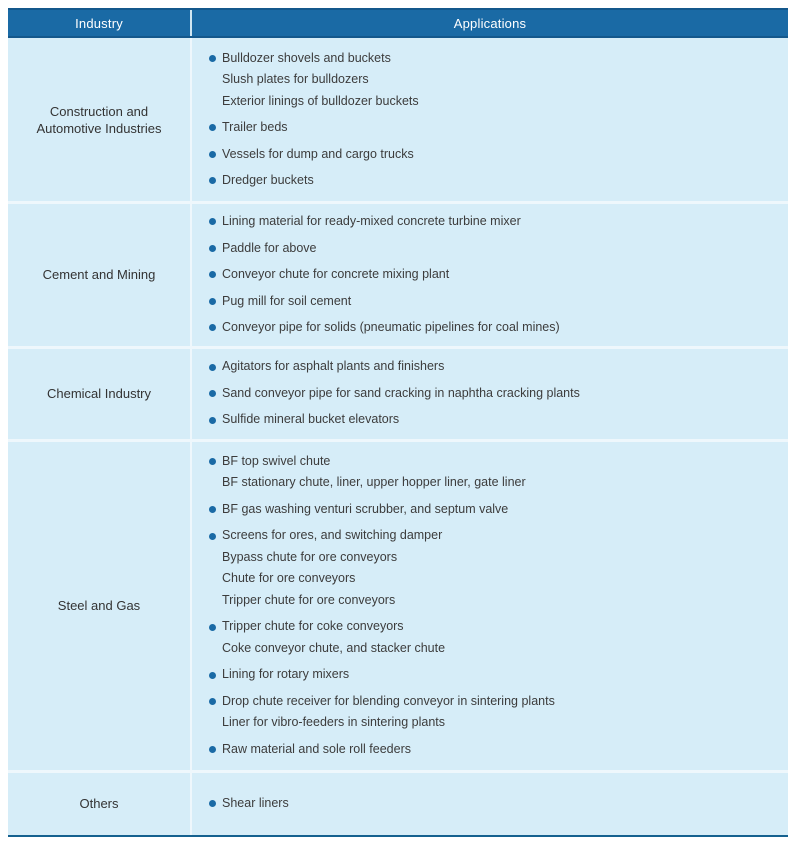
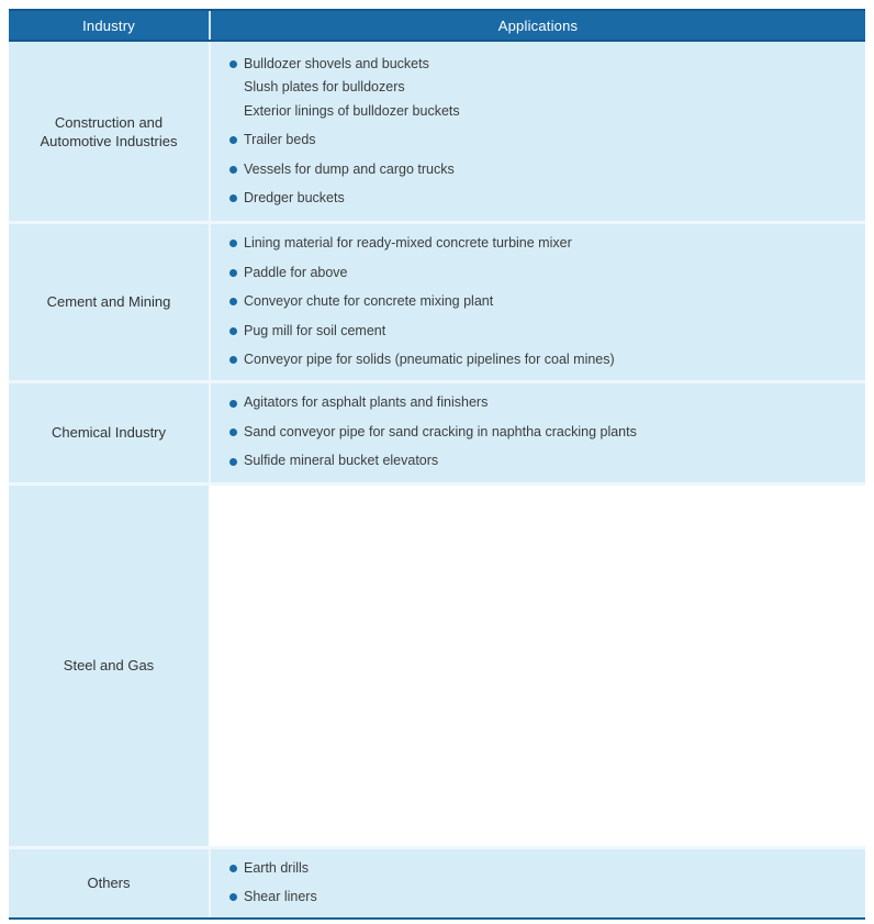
  Industry
  Applications
  Construction and Automotive Industries
  Bulldozer shovels and buckets
  Slush plates for bulldozers
  Exterior linings of bulldozer buckets
  Trailer beds
  Vessels for dump and cargo trucks
  Dredger buckets
  Cement and Mining
  Lining material for ready-mixed concrete turbine mixer
  Paddle for above
  Conveyor chute for concrete mixing plant
  Pug mill for soil cement
  Conveyor pipe for solids (pneumatic pipelines for coal mines)
  Chemical Industry
  Agitators for asphalt plants and finishers
  Sand conveyor pipe for sand cracking in naphtha cracking plants
  Sulfide mineral bucket elevators
  Steel and Gas
- BF top swivel chute
- BF stationary chute, liner, upper hopper liner, gate liner
- BF gas washing venturi scrubber, and septum valve
- Screens for ores, and switching damper
- Bypass chute for ore conveyors
- Chute for ore conveyors
- Tripper chute for ore conveyors
- Tripper chute for coke conveyors
- Coke conveyor chute, and stacker chute
- Lining for rotary mixers
- Drop chute receiver for blending conveyor in sintering plants
- Liner for vibro-feeders in sintering plants
- Raw material and sole roll feeders
  Others
+ Earth drills
  Shear liners
